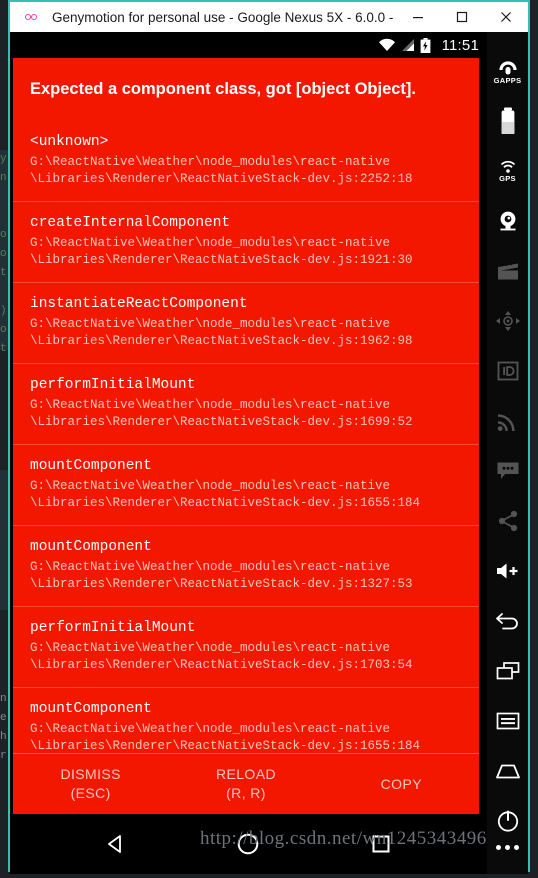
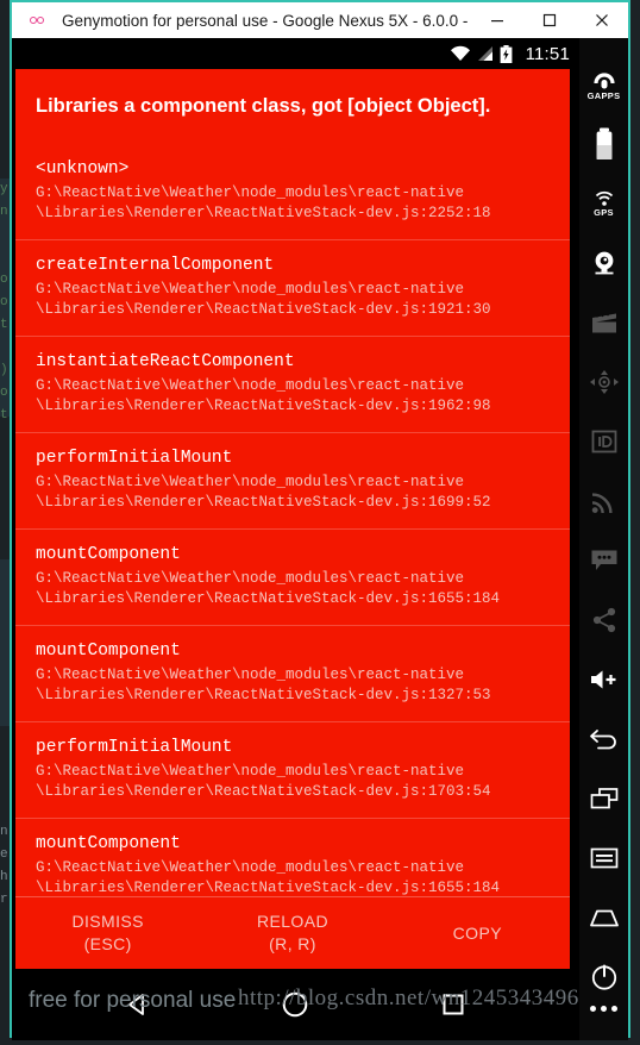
  y
  n
  o
  o
  t
  )
  o
  t
  n
  e
  h
  r
  Genymotion for personal use - Google Nexus 5X - 6.0.0 -
  11:51
- Expected a component class, got [object Object].
+ Libraries a component class, got [object Object].
  <unknown>
  G:\ReactNative\Weather\node_modules\react-native
  \Libraries\Renderer\ReactNativeStack-dev.js:2252:18
  createInternalComponent
  G:\ReactNative\Weather\node_modules\react-native
  \Libraries\Renderer\ReactNativeStack-dev.js:1921:30
  instantiateReactComponent
  G:\ReactNative\Weather\node_modules\react-native
  \Libraries\Renderer\ReactNativeStack-dev.js:1962:98
  performInitialMount
  G:\ReactNative\Weather\node_modules\react-native
  \Libraries\Renderer\ReactNativeStack-dev.js:1699:52
  mountComponent
  G:\ReactNative\Weather\node_modules\react-native
  \Libraries\Renderer\ReactNativeStack-dev.js:1655:184
  mountComponent
  G:\ReactNative\Weather\node_modules\react-native
  \Libraries\Renderer\ReactNativeStack-dev.js:1327:53
  performInitialMount
  G:\ReactNative\Weather\node_modules\react-native
  \Libraries\Renderer\ReactNativeStack-dev.js:1703:54
  mountComponent
  G:\ReactNative\Weather\node_modules\react-native
  \Libraries\Renderer\ReactNativeStack-dev.js:1655:184
  DISMISS
  (ESC)
  RELOAD
  (R, R)
  COPY
  GAPPS
  GPS
+ free for personal use
  http://blog.csdn.net/wn1245343496
